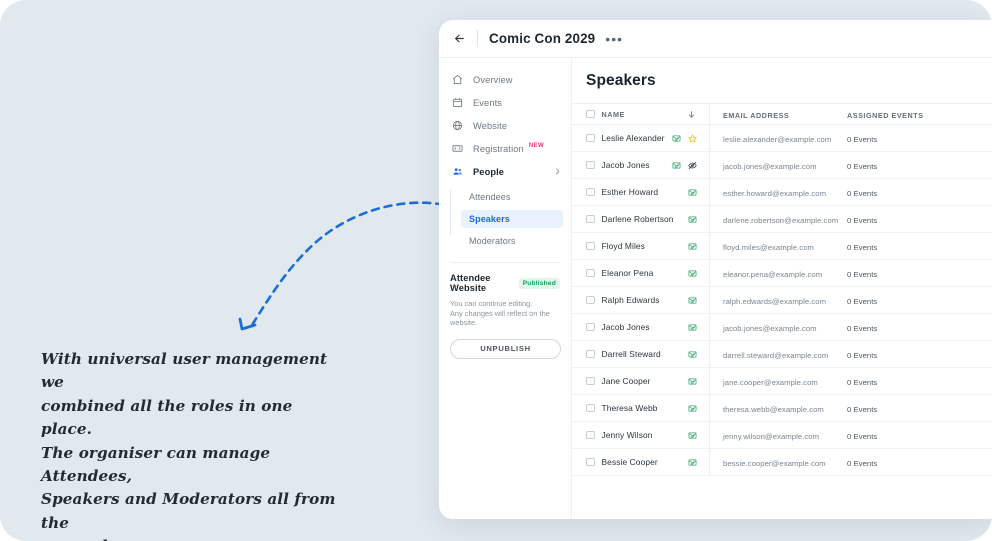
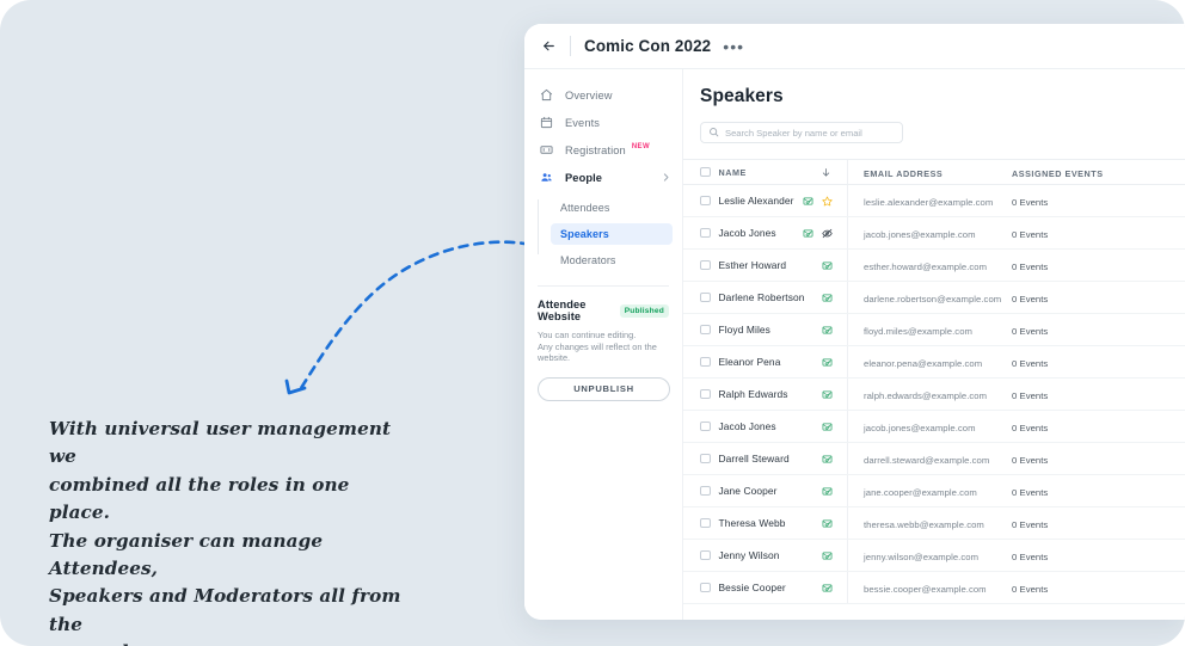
  With universal user management we
  combined all the roles in one place.
  The organiser can manage Attendees,
  Speakers and Moderators all from the
- Comic Con 2029
+ Comic Con 2022
  •••
  Overview
  Events
- Website
  Registration
  People
  Attendees
  Speakers
  Moderators
  Attendee Website
  You can continue editing.
  Any changes will reflect on the website.
  UNPUBLISH
  Speakers
+ Search Speaker by name or email
  NAME
  EMAIL ADDRESS
  ASSIGNED EVENTS
  Leslie Alexander
  leslie.alexander@example.com
  0 Events
  Jacob Jones
  jacob.jones@example.com
  0 Events
  Esther Howard
  esther.howard@example.com
  0 Events
  Darlene Robertson
  darlene.robertson@example.com
  0 Events
  Floyd Miles
  floyd.miles@example.com
  0 Events
  Eleanor Pena
  eleanor.pena@example.com
  0 Events
  Ralph Edwards
  ralph.edwards@example.com
  0 Events
  Jacob Jones
  jacob.jones@example.com
  0 Events
  Darrell Steward
  darrell.steward@example.com
  0 Events
  Jane Cooper
  jane.cooper@example.com
  0 Events
  Theresa Webb
  theresa.webb@example.com
  0 Events
  Jenny Wilson
  jenny.wilson@example.com
  0 Events
  Bessie Cooper
  bessie.cooper@example.com
  0 Events
